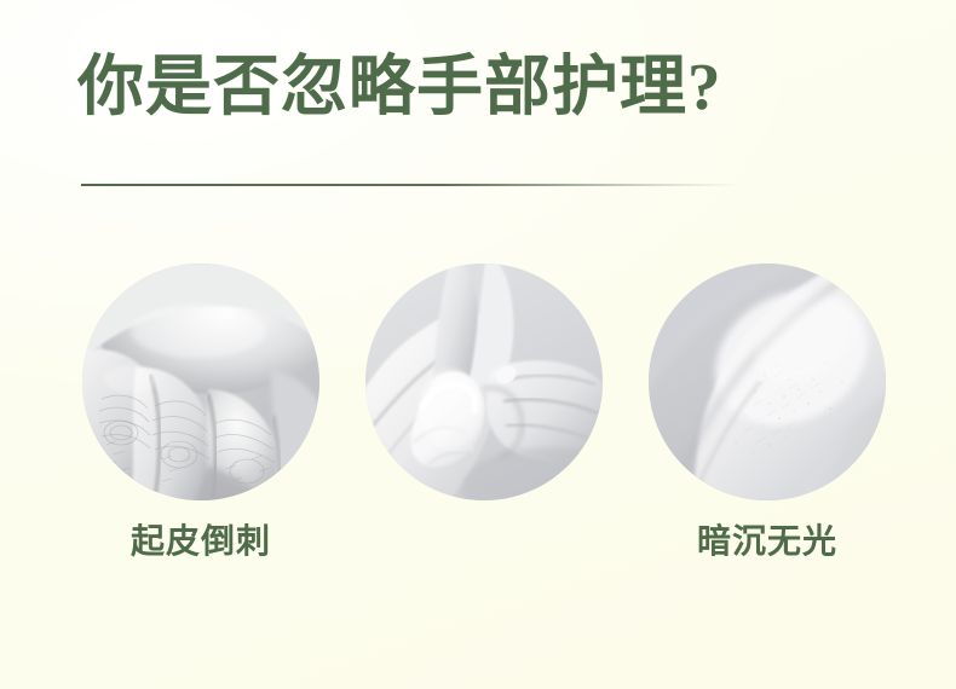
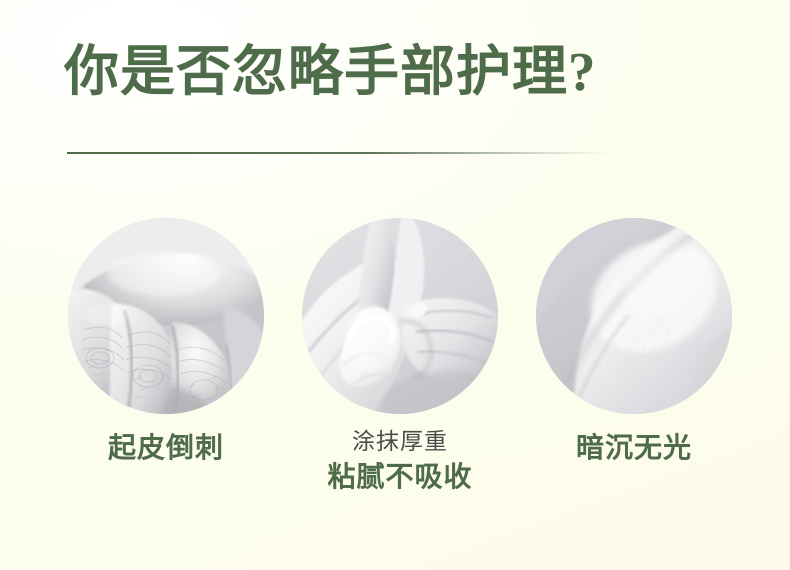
  你是否忽略手部护理?
  起皮倒刺
+ 涂抹厚重
+ 粘腻不吸收
  暗沉无光
